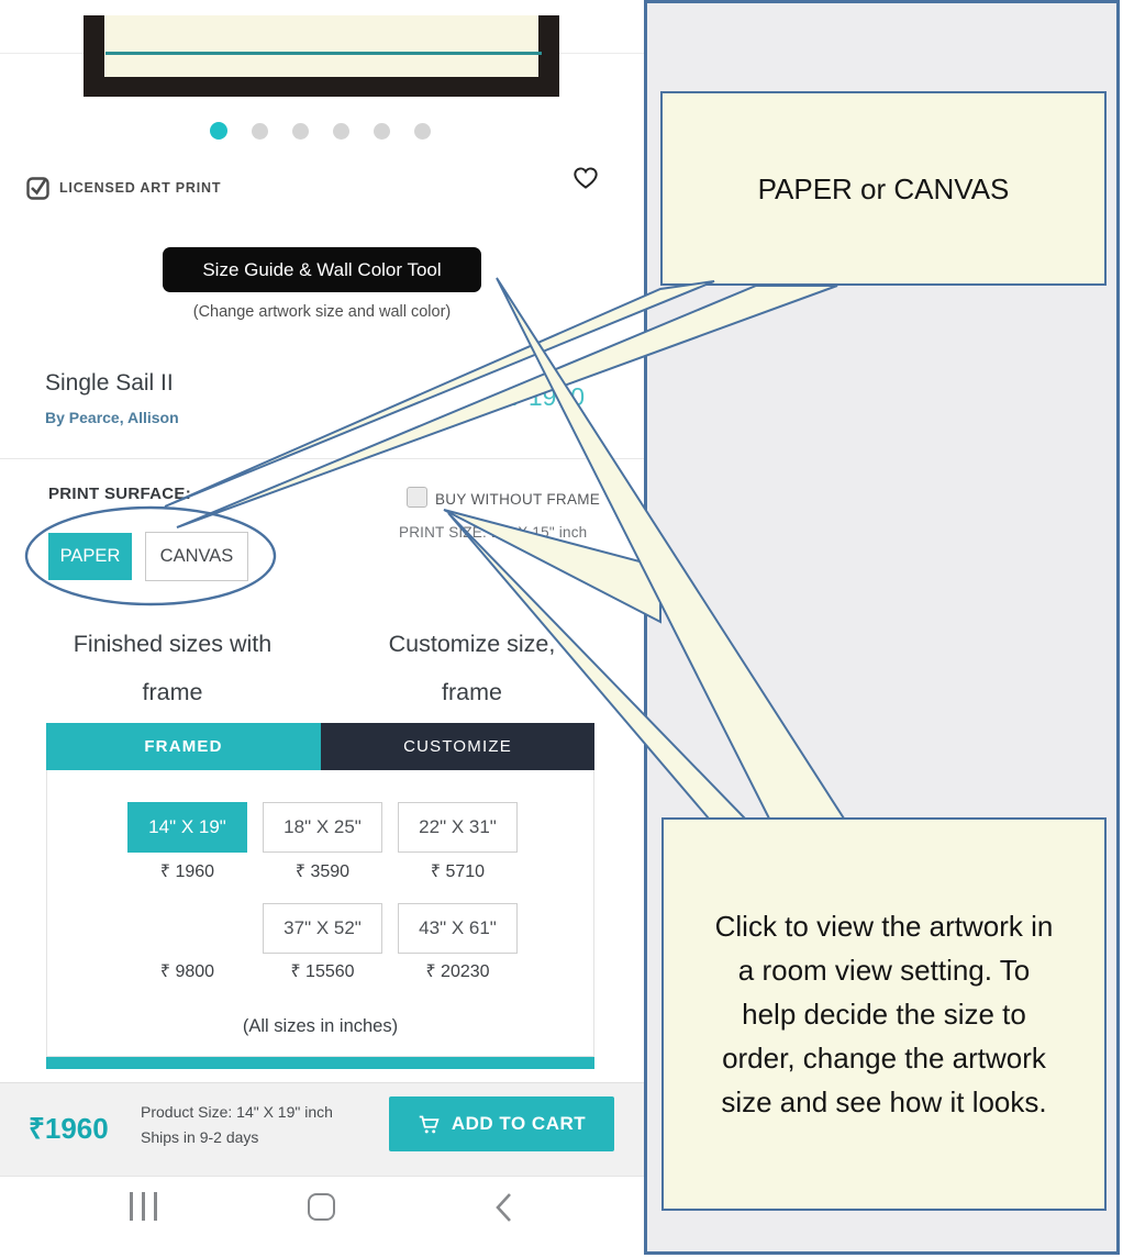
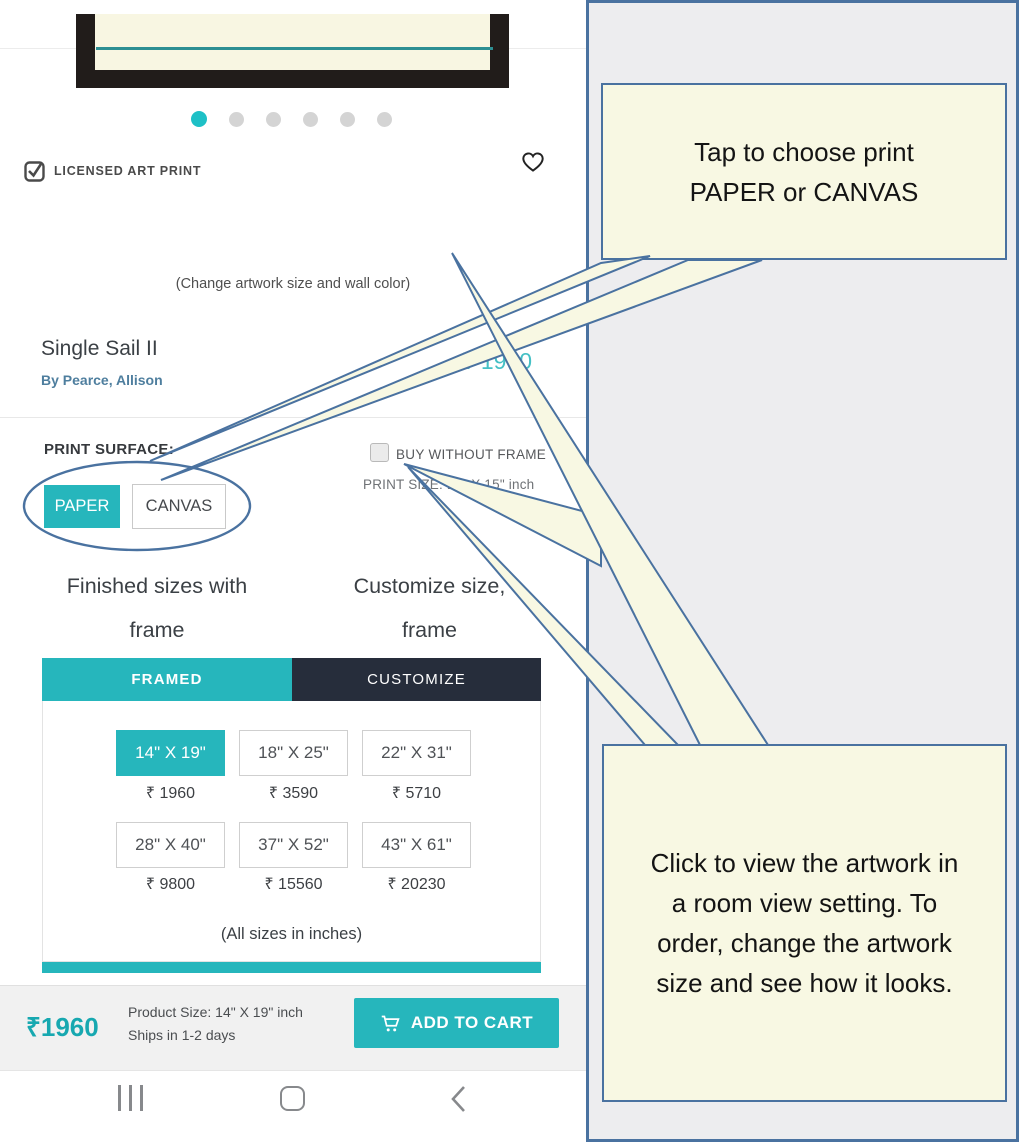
  LICENSED ART PRINT
- Size Guide & Wall Color Tool
  (Change artwork size and wall color)
  Single Sail II
  By Pearce, Allison
  PRINT SURFACE:
  PAPER
  CANVAS
  BUY WITHOUT FRAME
  PRINT SIE: 15" inch
  Finished sizes with
  frame
  Customize size,
  frame
  FRAMED
  CUSTOMIZE
  14" X 19"
  18" X 25"
  22" X 31"
  ₹ 1960
  ₹ 3590
  ₹ 5710
+ 28" X 40"
  37" X 52"
  43" X 61"
  ₹ 9800
  ₹ 15560
  ₹ 20230
  (All sizes in inches)
  ₹1960
  Product Size: 14" X 19" inch
- Ships in 9-2 days
+ Ships in 1-2 days
  ADD TO CART
+ Tap to choose print
  PAPER or CANVAS
  Click to view the artwork in
  a room view setting. To
- help decide the size to
  order, change the artwork
  size and see how it looks.
